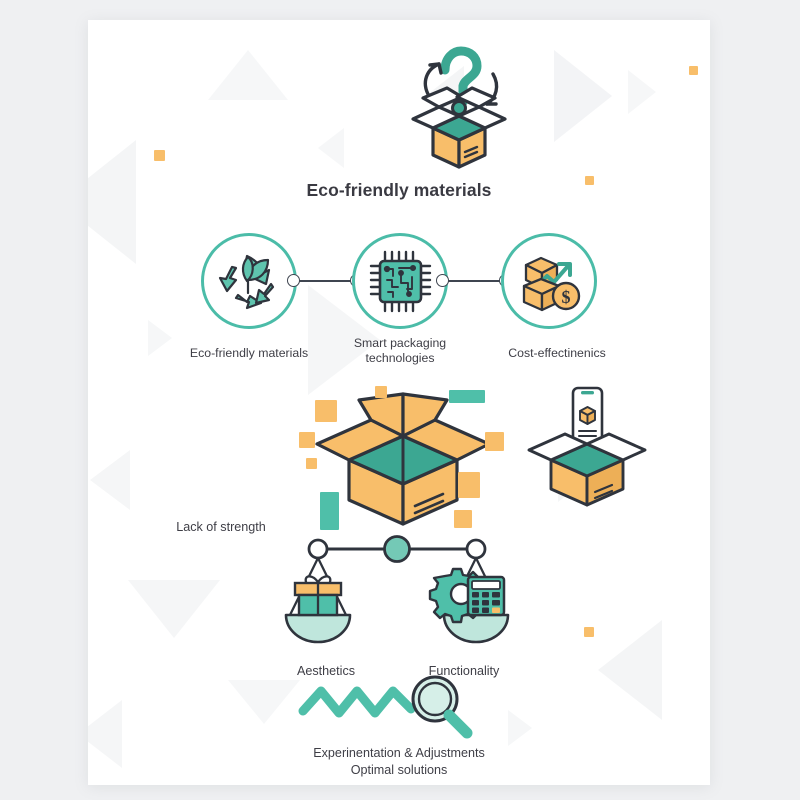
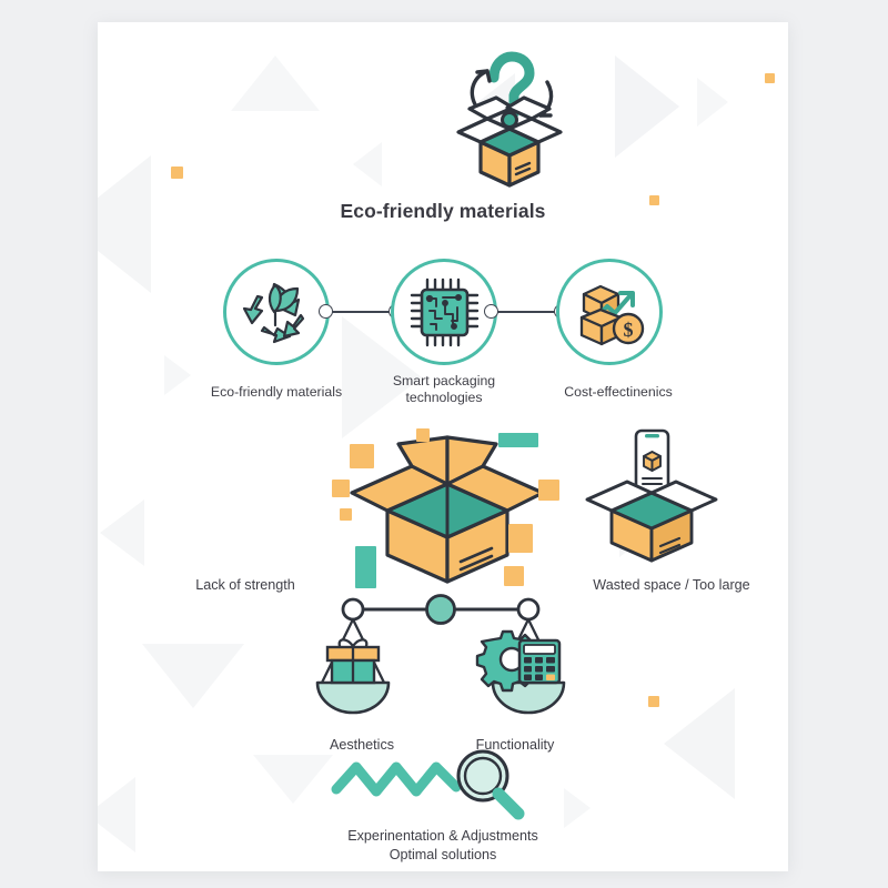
  Eco-friendly materials
  $
  Eco-friendly materials
  Smart packaging
  technologies
  Cost-effectinenics
  Lack of strength
+ Wasted space / Too large
  Aesthetics
  Functionality
  Experinentation & Adjustments
  Optimal solutions
